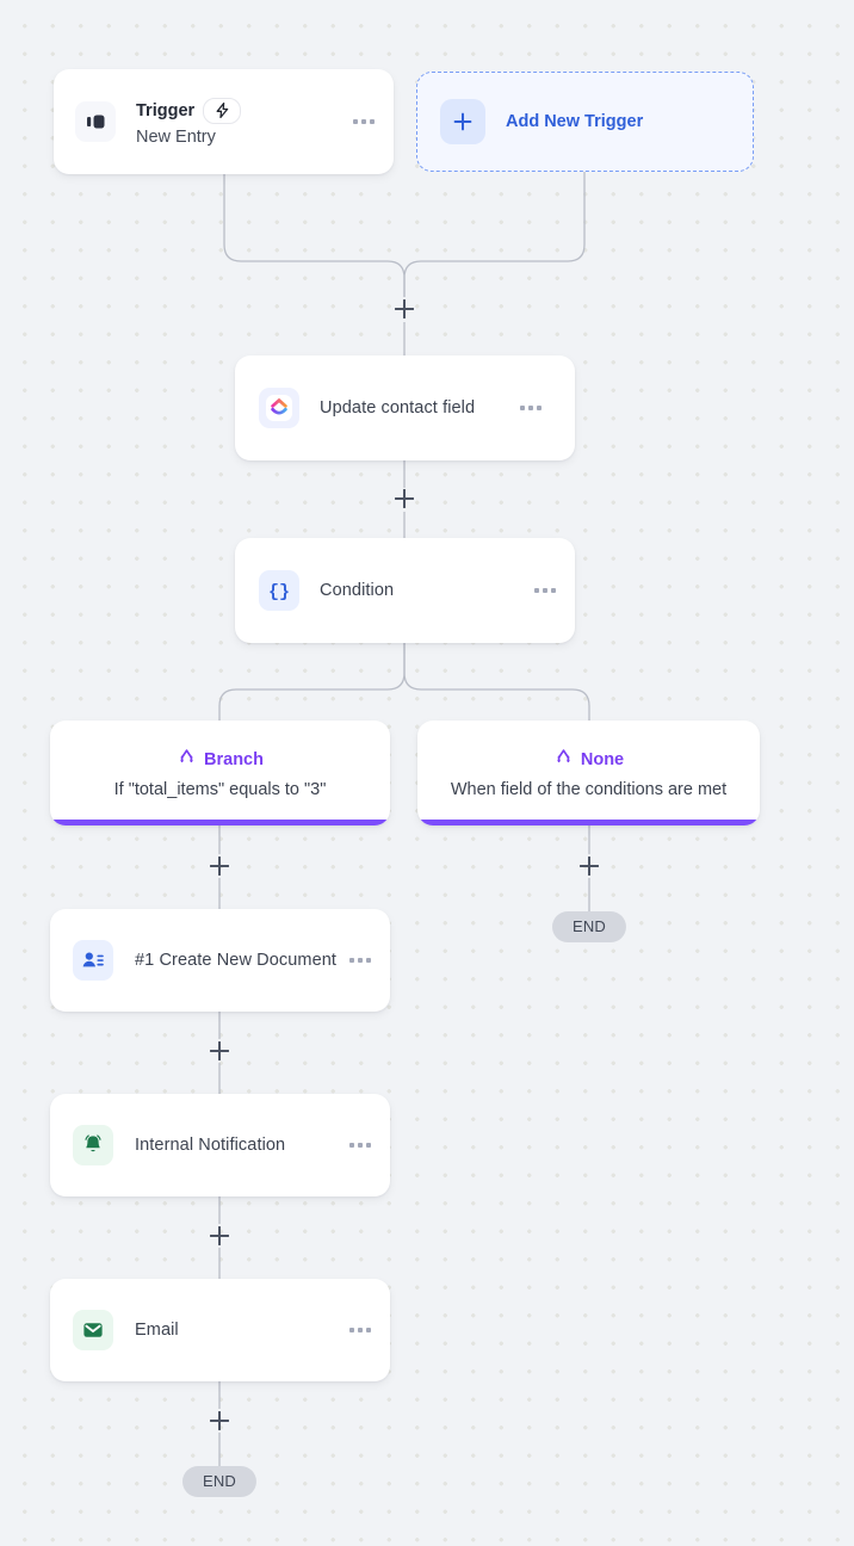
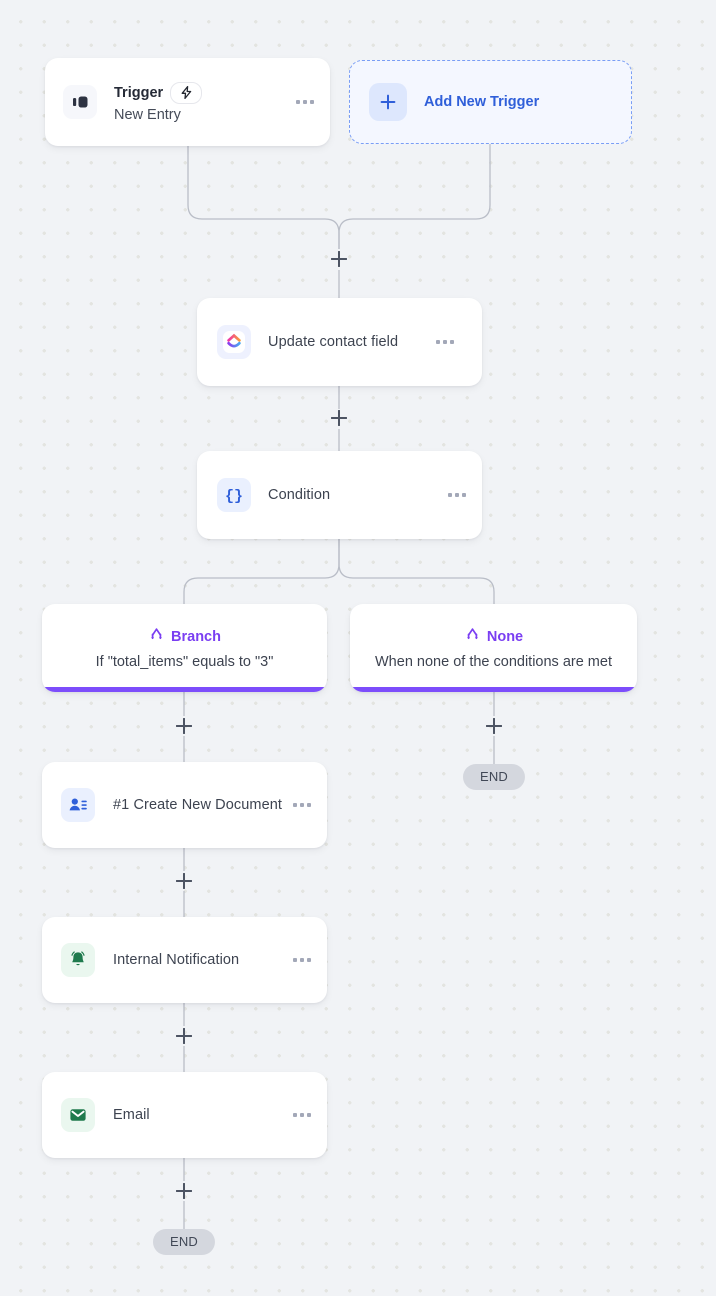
  Trigger
  New Entry
  Add New Trigger
  Update contact field
  {}
  Condition
  Branch
  If "total_items" equals to "3"
  None
- When field of the conditions are met
+ When none of the conditions are met
  #1 Create New Document
  Internal Notification
  Email
  END
  END
